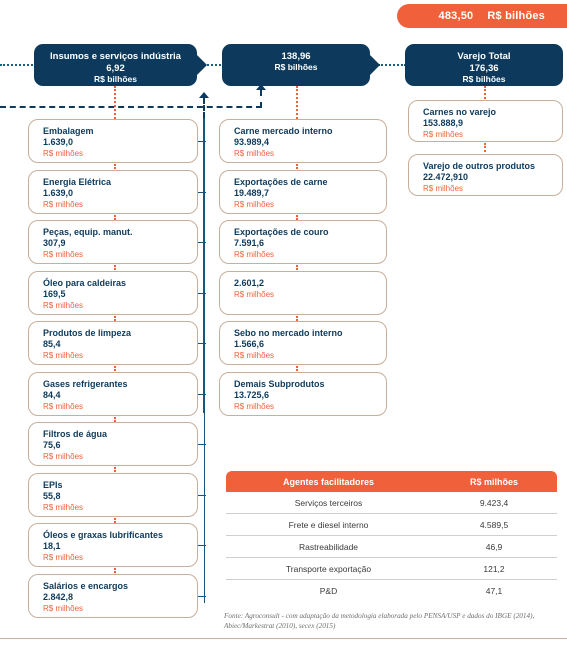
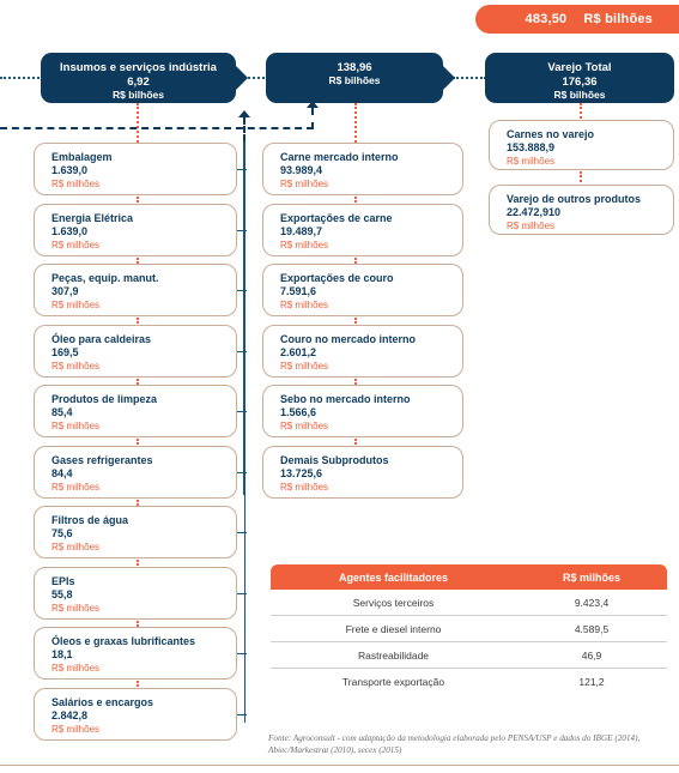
  483,50
  R$ bilhões
  Insumos e serviços indústria
  6,92
  R$ bilhões
  138,96
  R$ bilhões
  Varejo Total
  176,36
  R$ bilhões
  Embalagem
  1.639,0
  R$ milhões
  Energia Elétrica
  1.639,0
  R$ milhões
  Peças, equip. manut.
  307,9
  R$ milhões
  Óleo para caldeiras
  169,5
  R$ milhões
  Produtos de limpeza
  85,4
  R$ milhões
  Gases refrigerantes
  84,4
  R$ milhões
  Filtros de água
  75,6
  R$ milhões
  EPIs
  55,8
  R$ milhões
  Óleos e graxas lubrificantes
  18,1
  R$ milhões
  Salários e encargos
  2.842,8
  R$ milhões
  Carne mercado interno
  93.989,4
  R$ milhões
  Exportações de carne
  19.489,7
  R$ milhões
  Exportações de couro
  7.591,6
  R$ milhões
+ Couro no mercado interno
  2.601,2
  R$ milhões
  Sebo no mercado interno
  1.566,6
  R$ milhões
  Demais Subprodutos
  13.725,6
  R$ milhões
  Carnes no varejo
  153.888,9
  R$ milhões
  Varejo de outros produtos
  22.472,910
  R$ milhões
  Agentes facilitadores
  R$ milhões
  Serviços terceiros
  9.423,4
  Frete e diesel interno
  4.589,5
  Rastreabilidade
  46,9
  Transporte exportação
  121,2
- P&D
- 47,1
  Fonte: Agroconsult - com adaptação da metodologia elaborada pelo PENSA/USP e dados do IBGE (2014), Abiec/Markestrat (2010), secex (2015)
